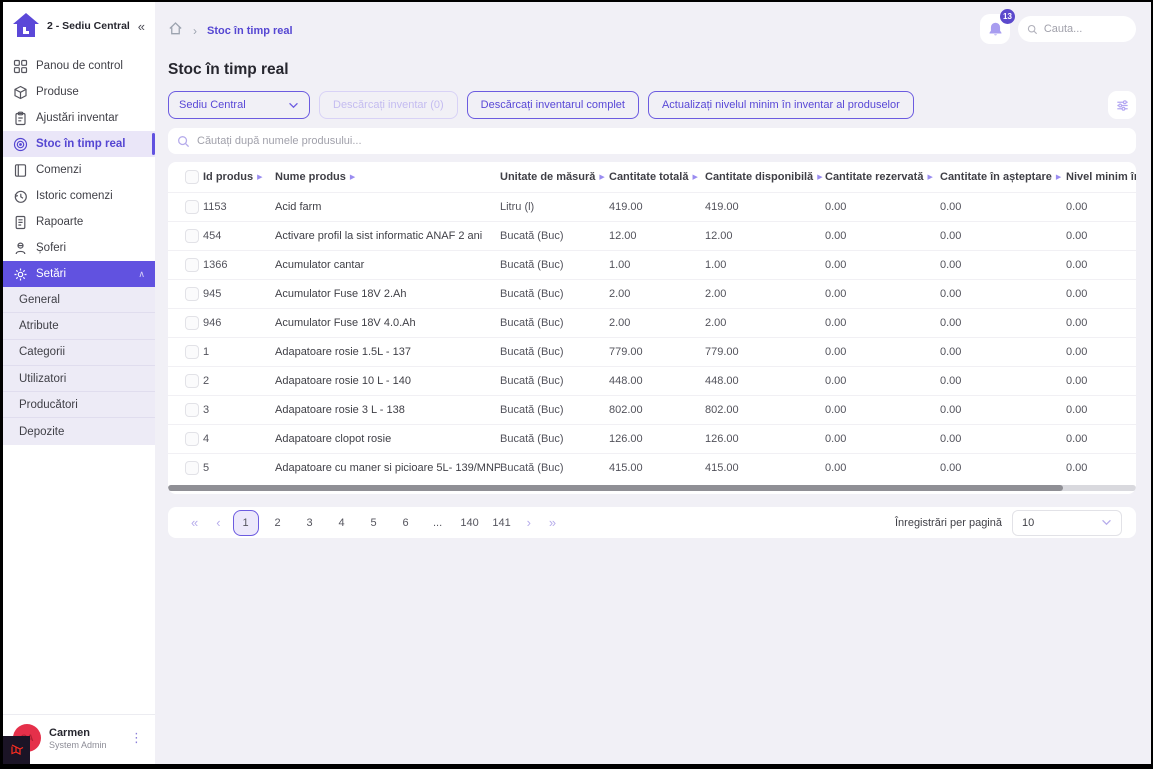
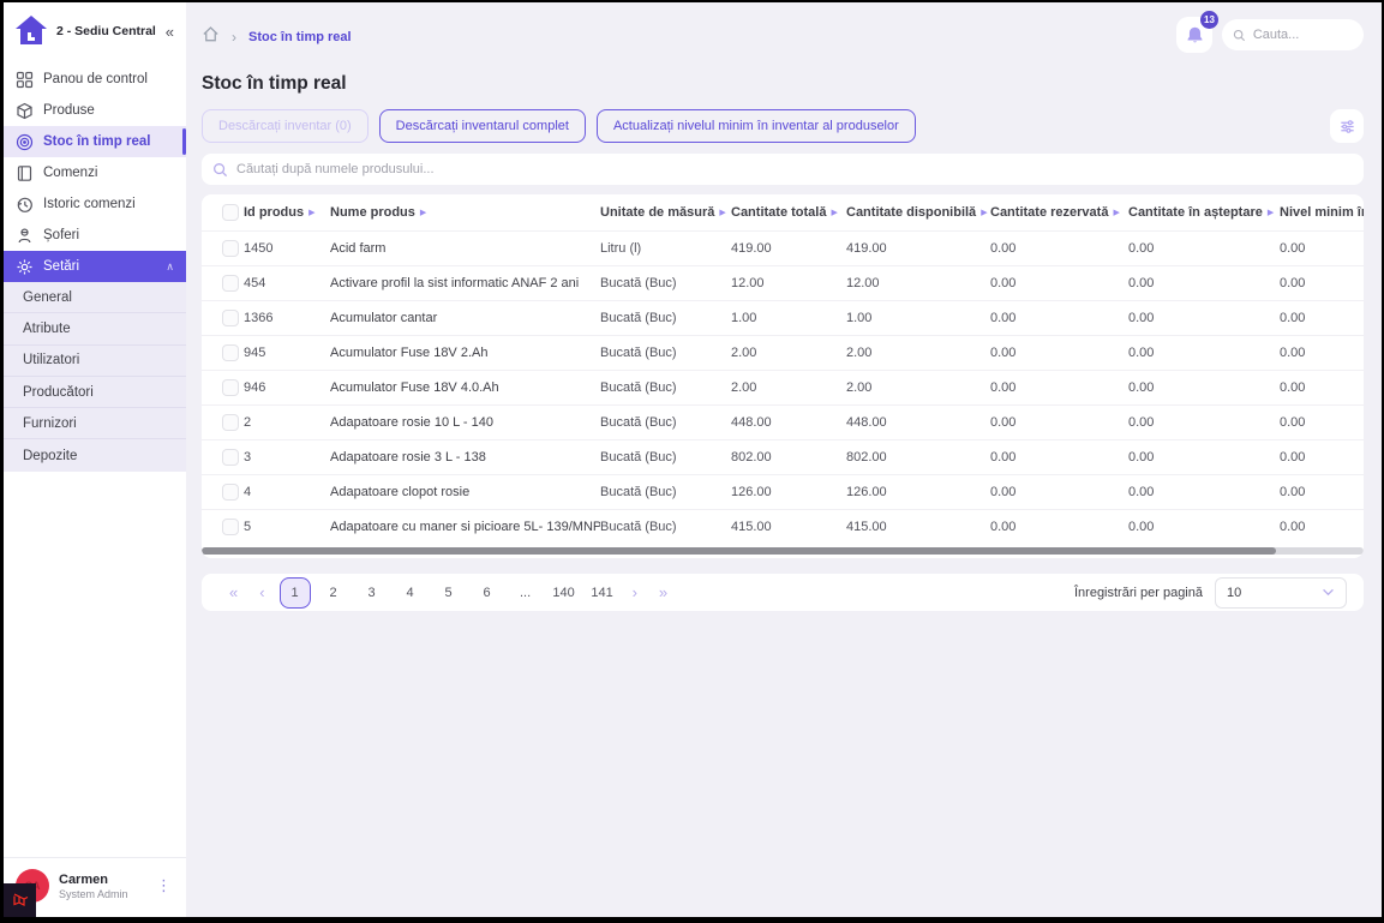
  2 - Sediu Central
  «
  Panou de control
  Produse
- Ajustări inventar
  Stoc în timp real
  Comenzi
  Istoric comenzi
- Rapoarte
  Șoferi
  Setări
  ∧
  General
  Atribute
- Categorii
  Utilizatori
  Producători
+ Furnizori
  Depozite
  Carmen
  System Admin
  ⋮
  ›
  Stoc în timp real
  13
  Cauta...
  Stoc în timp real
- Sediu Central
  Descărcați inventar (0)
  Descărcați inventarul complet
  Actualizați nivelul minim în inventar al produselor
  Căutați după numele produsului...
  	Id produs	Nume produs	Unitate de măsură	Cantitate totală	Cantitate disponibilă	Cantitate rezervată	Cantitate în așteptare	Nivel minim î
- 	1153	Acid farm	Litru (l)	419.00	419.00	0.00	0.00	0.00
+ 	1450	Acid farm	Litru (l)	419.00	419.00	0.00	0.00	0.00
  	454	Activare profil la sist informatic ANAF 2 ani	Bucată (Buc)	12.00	12.00	0.00	0.00	0.00
  	1366	Acumulator cantar	Bucată (Buc)	1.00	1.00	0.00	0.00	0.00
  	945	Acumulator Fuse 18V 2.Ah	Bucată (Buc)	2.00	2.00	0.00	0.00	0.00
  	946	Acumulator Fuse 18V 4.0.Ah	Bucată (Buc)	2.00	2.00	0.00	0.00	0.00
- 	1	Adapatoare rosie 1.5L - 137	Bucată (Buc)	779.00	779.00	0.00	0.00	0.00
  	2	Adapatoare rosie 10 L - 140	Bucată (Buc)	448.00	448.00	0.00	0.00	0.00
  	3	Adapatoare rosie 3 L - 138	Bucată (Buc)	802.00	802.00	0.00	0.00	0.00
  	4	Adapatoare clopot rosie	Bucată (Buc)	126.00	126.00	0.00	0.00	0.00
  	5	Adapatoare cu maner si picioare 5L- 139/MNP	Bucată (Buc)	415.00	415.00	0.00	0.00	0.00
  «
  ‹
  1
  2
  3
  4
  5
  6
  ...
  140
  141
  ›
  »
  Înregistrări per pagină
  10
